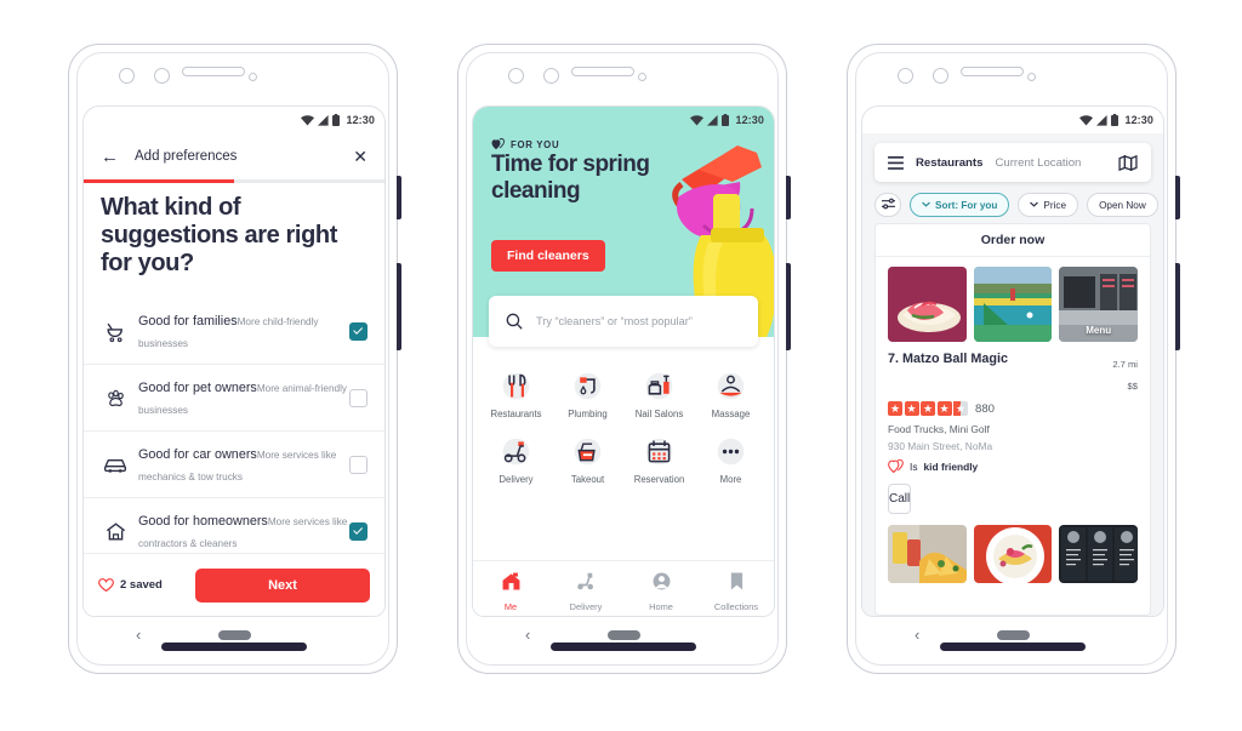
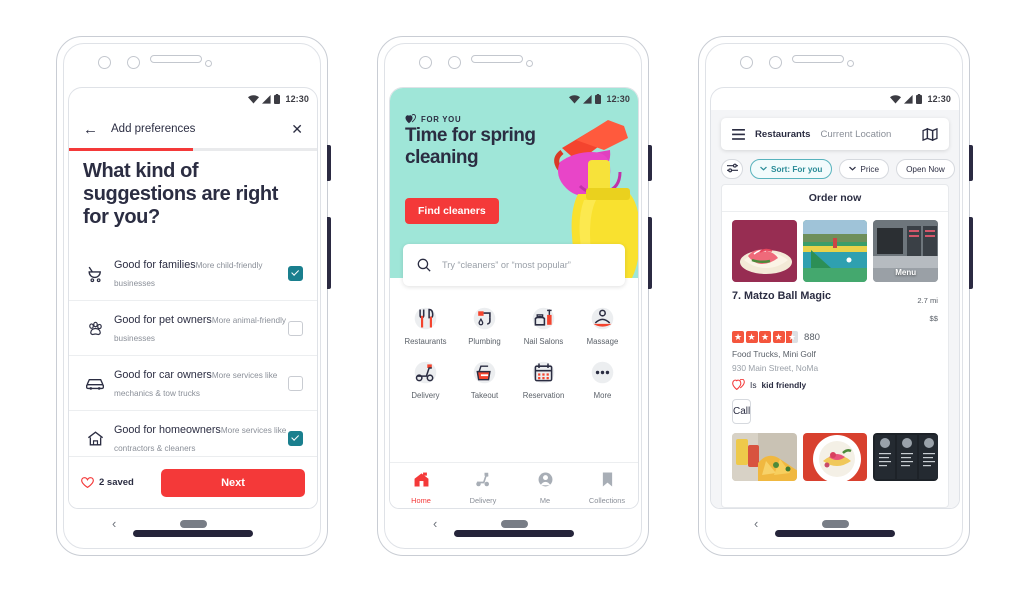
  12:30
  ←
  Add preferences
  ✕
  What kind of suggestions are right for you?
  Good for familiesMore child-friendly businesses
  Good for pet ownersMore animal-friendly businesses
  Good for car ownersMore services like mechanics & tow trucks
  Good for homeownersMore services like contractors & cleaners
  2 saved
  Next
  ‹
  FOR YOU
  Time for spring cleaning
  Find cleaners
  12:30
  Try “cleaners” or “most popular”
  Restaurants
  Plumbing
  Nail Salons
  Massage
  Delivery
  Takeout
  Reservation
  More
- Me
+ Home
  Delivery
- Home
+ Me
  Collections
  ‹
  12:30
  Restaurants
  Current Location
  Sort: For you
  Price
  Open Now
  Order now
  Menu
  7. Matzo Ball Magic
  2.7 mi
  $$
  880
  Food Trucks, Mini Golf
  930 Main Street, NoMa
  Is
  kid friendly
  Call
  ‹
